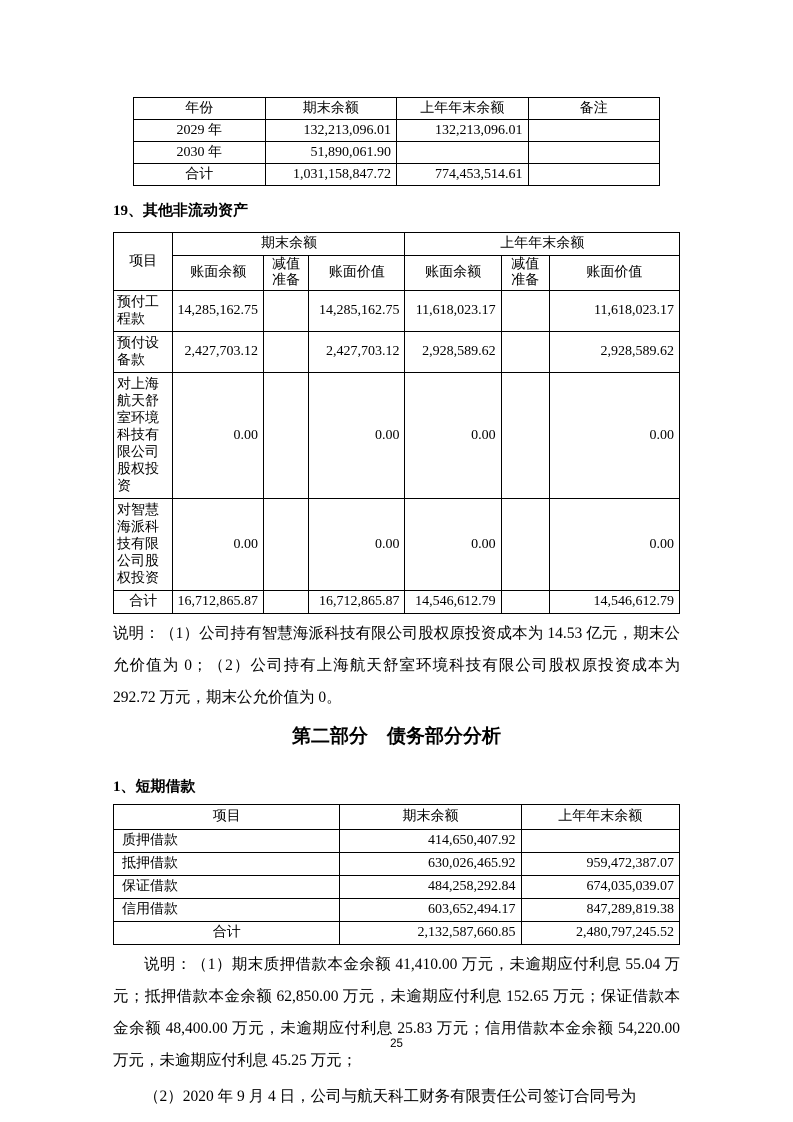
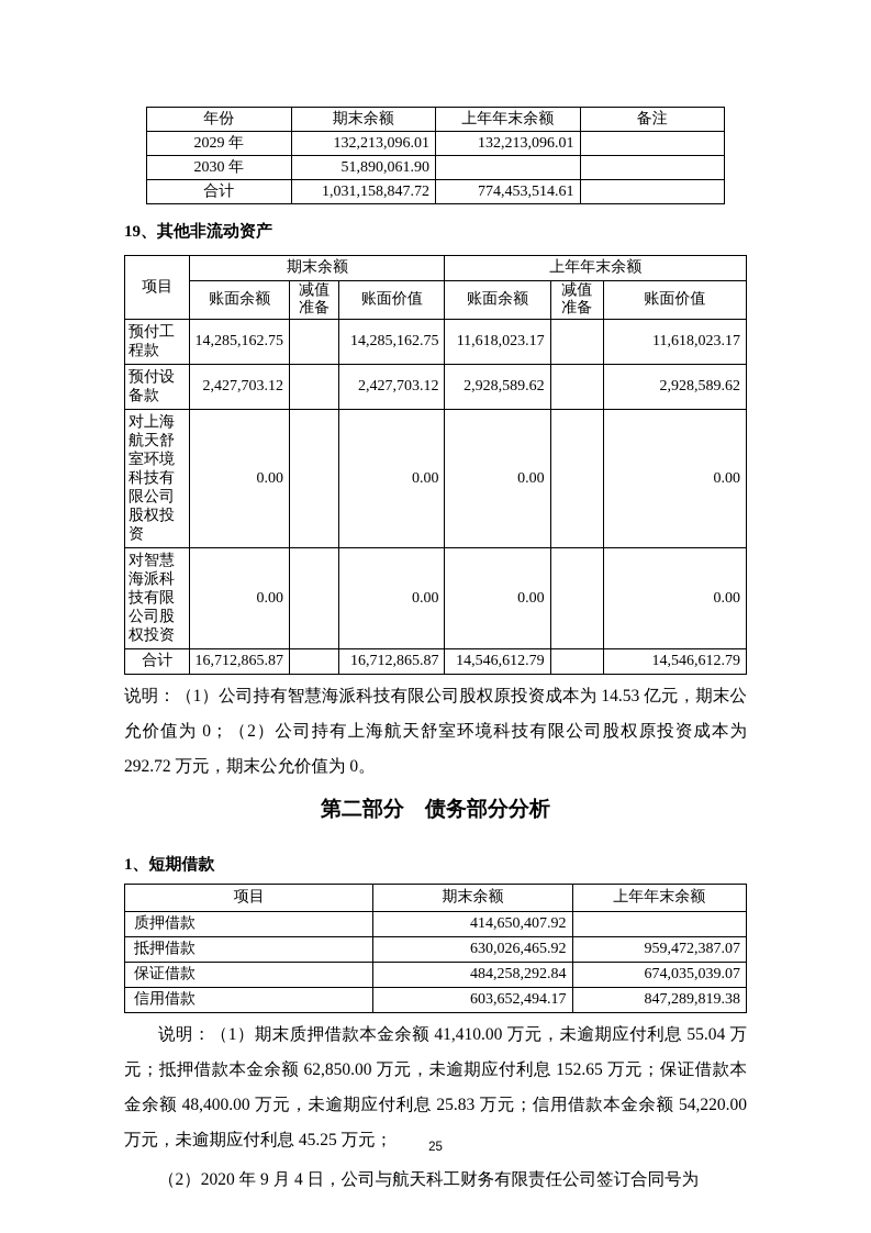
  年份	期末余额	上年年末余额	备注
  2029 年	132,213,096.01	132,213,096.01
  2030 年	51,890,061.90
  合计	1,031,158,847.72	774,453,514.61
  19、其他非流动资产
  项目	期末余额	上年年末余额
  账面余额	减值准备	账面价值	账面余额	减值准备	账面价值
  预付工程款	14,285,162.75		14,285,162.75	11,618,023.17		11,618,023.17
  预付设备款	2,427,703.12		2,427,703.12	2,928,589.62		2,928,589.62
  对上海航天舒室环境科技有限公司股权投资	0.00		0.00	0.00		0.00
  对智慧海派科技有限公司股权投资	0.00		0.00	0.00		0.00
  合计	16,712,865.87		16,712,865.87	14,546,612.79		14,546,612.79
  说明：（1）公司持有智慧海派科技有限公司股权原投资成本为 14.53 亿元，期末公允价值为 0；（2）公司持有上海航天舒室环境科技有限公司股权原投资成本为 292.72 万元，期末公允价值为 0。
  第二部分 债务部分分析
  1、短期借款
  项目	期末余额	上年年末余额
  质押借款	414,650,407.92
  抵押借款	630,026,465.92	959,472,387.07
  保证借款	484,258,292.84	674,035,039.07
  信用借款	603,652,494.17	847,289,819.38
- 合计	2,132,587,660.85	2,480,797,245.52
  说明：（1）期末质押借款本金余额 41,410.00 万元，未逾期应付利息 55.04 万元；抵押借款本金余额 62,850.00 万元，未逾期应付利息 152.65 万元；保证借款本金余额 48,400.00 万元，未逾期应付利息 25.83 万元；信用借款本金余额 54,220.00 万元，未逾期应付利息 45.25 万元；
  （2）2020 年 9 月 4 日，公司与航天科工财务有限责任公司签订合同号为
  25
